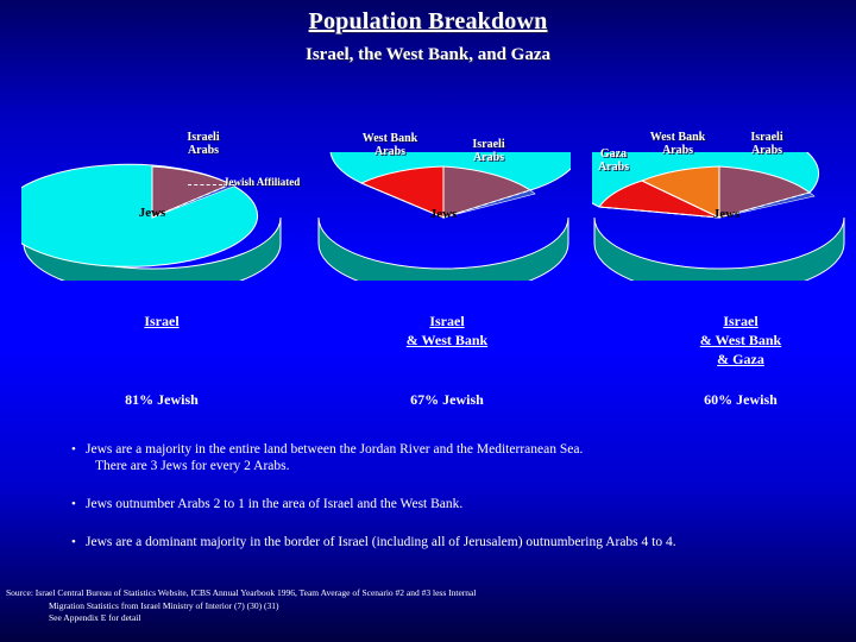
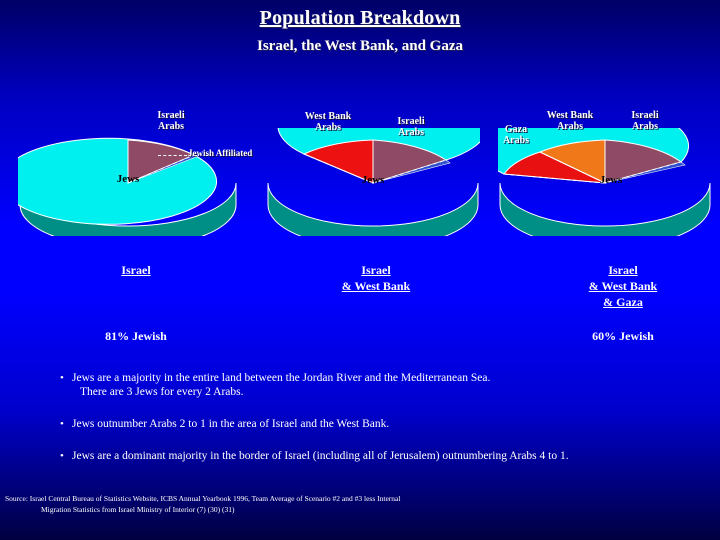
  Population Breakdown
  Israel, the West Bank, and Gaza
  Israeli
  Arabs
  Jewish Affiliated
  Jews
  West Bank
  Arabs
  Israeli
  Arabs
  Jews
  Gaza
  Arabs
  West Bank
  Arabs
  Israeli
  Arabs
  Jews
  Israel
  Israel
  & West Bank
  Israel
  & West Bank
  & Gaza
  81% Jewish
- 67% Jewish
  60% Jewish
  •
  Jews are a majority in the entire land between the Jordan River and the Mediterranean Sea.
  There are 3 Jews for every 2 Arabs.
  •
  Jews outnumber Arabs 2 to 1 in the area of Israel and the West Bank.
  •
- Jews are a dominant majority in the border of Israel (including all of Jerusalem) outnumbering Arabs 4 to 4.
+ Jews are a dominant majority in the border of Israel (including all of Jerusalem) outnumbering Arabs 4 to 1.
  Source: Israel Central Bureau of Statistics Website, ICBS Annual Yearbook 1996, Team Average of Scenario #2 and #3 less Internal
  Migration Statistics from Israel Ministry of Interior (7) (30) (31)
- See Appendix E for detail
